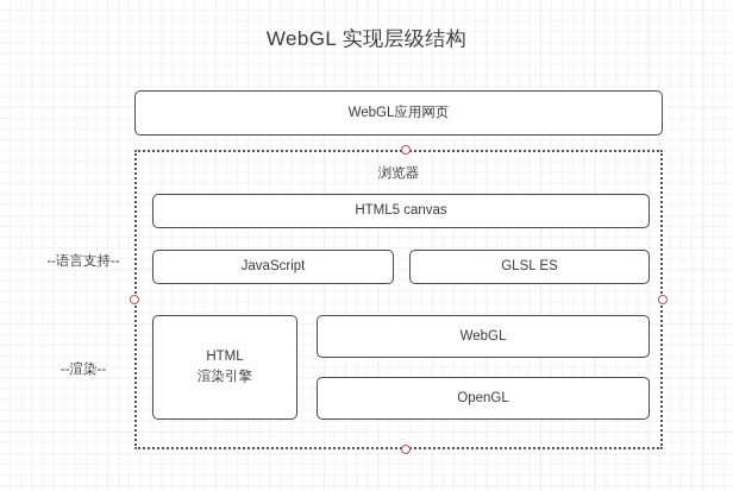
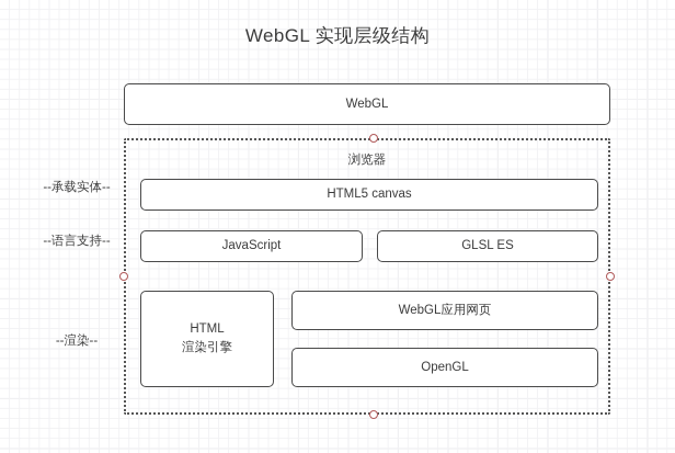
  WebGL 实现层级结构
- WebGL应用网页
+ WebGL
  浏览器
  HTML5 canvas
  JavaScript
  GLSL ES
  HTML
  渲染引擎
- WebGL
+ WebGL应用网页
  OpenGL
+ --承载实体--
  --语言支持--
  --渲染--
